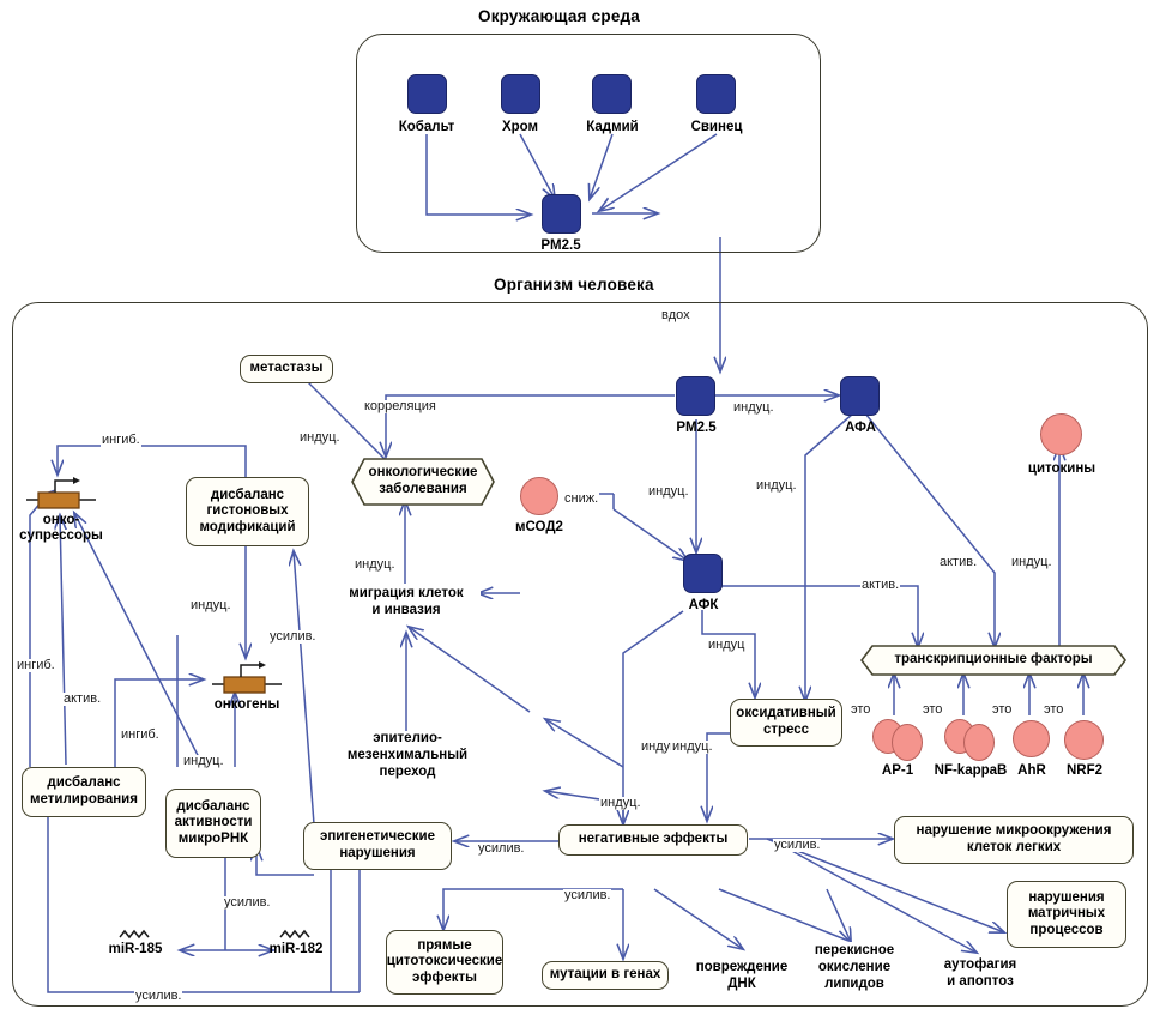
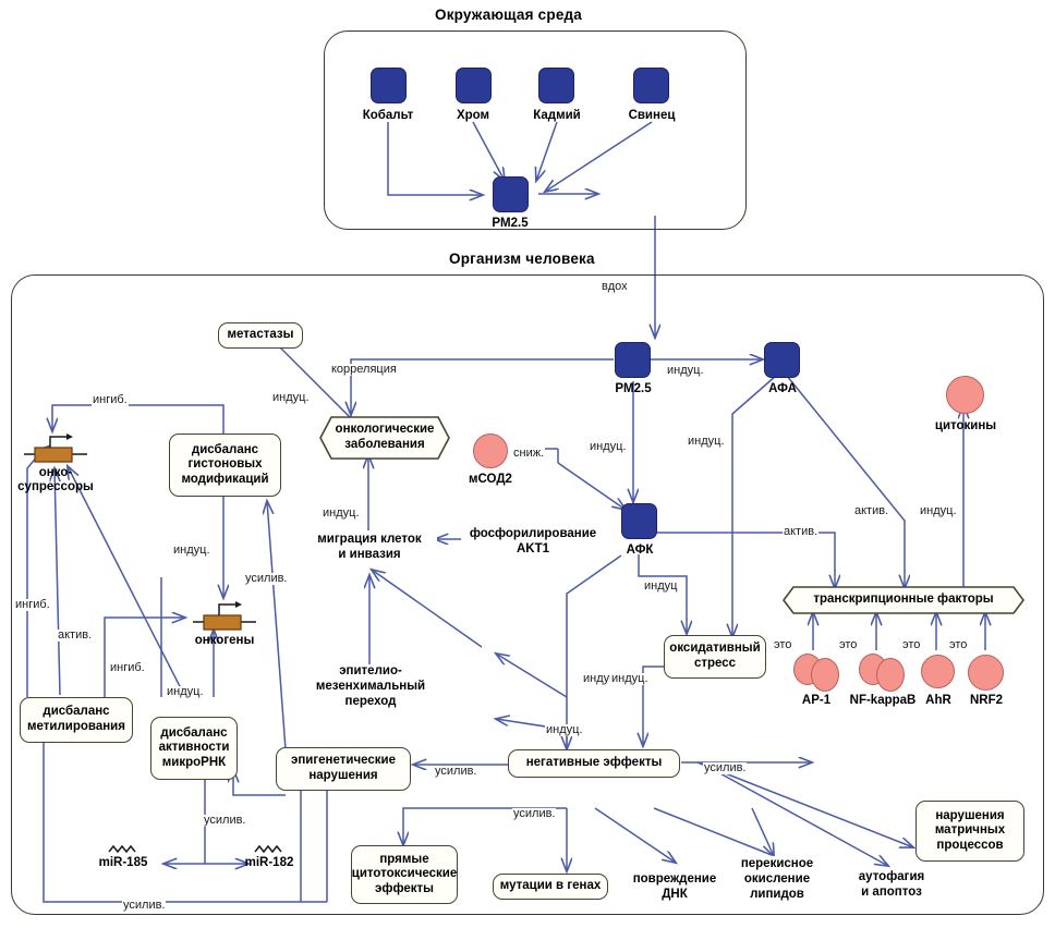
  Окружающая среда
  Кобальт
  Хром
  Кадмий
  Свинец
  PM2.5
  Организм человека
  PM2.5
  АФА
  АФК
  цитокины
  мСОД2
  метастазы
  онкологические
  заболевания
  дисбаланс
  гистоновых
  модификаций
  онко-
  супрессоры
  онкогены
  дисбаланс
  метилирования
  дисбаланс
  активности
  микроРНК
  miR-185
  miR-182
  эпигенетические
  нарушения
  миграция клеток
  и инвазия
+ фосфорилирование
+ AKT1
  эпителио-
  мезенхимальный
  переход
  оксидативный
  стресс
  негативные эффекты
  транскрипционные факторы
  это
  AP-1
  это
  NF-kappaB
  это
  AhR
  это
  NRF2
  прямые
  цитотоксические
  эффекты
  мутации в генах
  повреждение
  ДНК
  перекисное
  окисление
  липидов
  аутофагия
  и апоптоз
- нарушение микроокружения
- клеток легких
  нарушения
  матричных
  процессов
  вдох
  индуц.
  корреляция
  индуц.
  ингиб.
  сниж.
  индуц.
  индуц.
  индуц.
  актив.
  актив.
  индуц.
  индуц.
  усилив.
  индуц
  ингиб.
  актив.
  ингиб.
  индуц.
  инду
  индуц.
  индуц.
  усилив.
  усилив.
  усилив.
  усилив.
  усилив.
